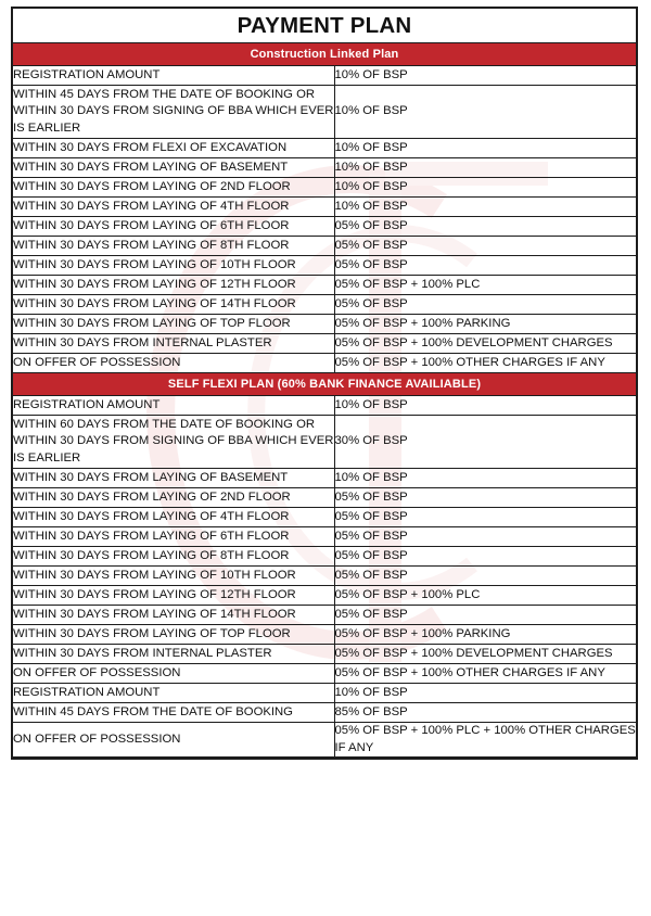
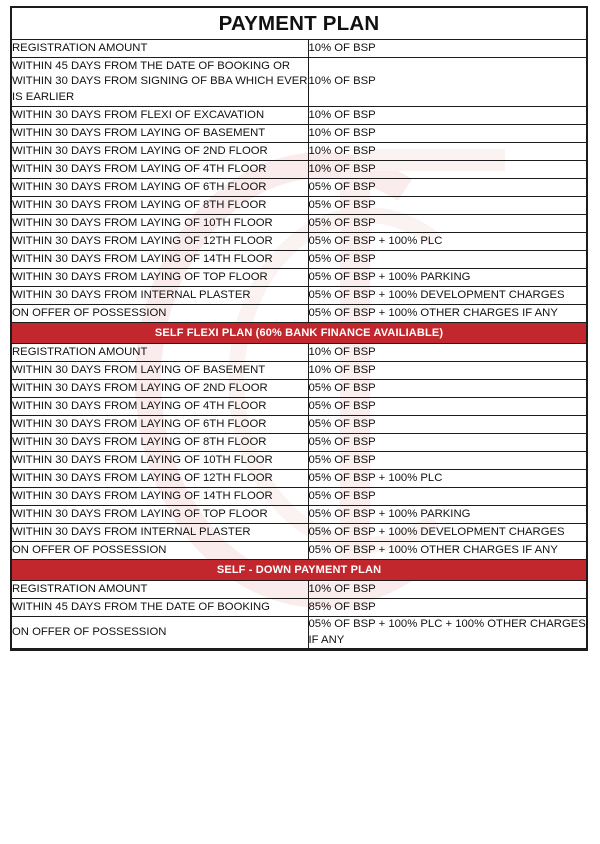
  PAYMENT PLAN
- Construction Linked Plan
  REGISTRATION AMOUNT	10% OF BSP
  WITHIN 45 DAYS FROM THE DATE OF BOOKING OR WITHIN 30 DAYS FROM SIGNING OF BBA WHICH EVER IS EARLIER	10% OF BSP
  WITHIN 30 DAYS FROM FLEXI OF EXCAVATION	10% OF BSP
  WITHIN 30 DAYS FROM LAYING OF BASEMENT	10% OF BSP
  WITHIN 30 DAYS FROM LAYING OF 2ND FLOOR	10% OF BSP
  WITHIN 30 DAYS FROM LAYING OF 4TH FLOOR	10% OF BSP
  WITHIN 30 DAYS FROM LAYING OF 6TH FLOOR	05% OF BSP
  WITHIN 30 DAYS FROM LAYING OF 8TH FLOOR	05% OF BSP
  WITHIN 30 DAYS FROM LAYING OF 10TH FLOOR	05% OF BSP
  WITHIN 30 DAYS FROM LAYING OF 12TH FLOOR	05% OF BSP + 100% PLC
  WITHIN 30 DAYS FROM LAYING OF 14TH FLOOR	05% OF BSP
  WITHIN 30 DAYS FROM LAYING OF TOP FLOOR	05% OF BSP + 100% PARKING
  WITHIN 30 DAYS FROM INTERNAL PLASTER	05% OF BSP + 100% DEVELOPMENT CHARGES
  ON OFFER OF POSSESSION	05% OF BSP + 100% OTHER CHARGES IF ANY
  SELF FLEXI PLAN (60% BANK FINANCE AVAILIABLE)
  REGISTRATION AMOUNT	10% OF BSP
- WITHIN 60 DAYS FROM THE DATE OF BOOKING OR WITHIN 30 DAYS FROM SIGNING OF BBA WHICH EVER IS EARLIER	30% OF BSP
  WITHIN 30 DAYS FROM LAYING OF BASEMENT	10% OF BSP
  WITHIN 30 DAYS FROM LAYING OF 2ND FLOOR	05% OF BSP
  WITHIN 30 DAYS FROM LAYING OF 4TH FLOOR	05% OF BSP
  WITHIN 30 DAYS FROM LAYING OF 6TH FLOOR	05% OF BSP
  WITHIN 30 DAYS FROM LAYING OF 8TH FLOOR	05% OF BSP
  WITHIN 30 DAYS FROM LAYING OF 10TH FLOOR	05% OF BSP
  WITHIN 30 DAYS FROM LAYING OF 12TH FLOOR	05% OF BSP + 100% PLC
  WITHIN 30 DAYS FROM LAYING OF 14TH FLOOR	05% OF BSP
  WITHIN 30 DAYS FROM LAYING OF TOP FLOOR	05% OF BSP + 100% PARKING
  WITHIN 30 DAYS FROM INTERNAL PLASTER	05% OF BSP + 100% DEVELOPMENT CHARGES
  ON OFFER OF POSSESSION	05% OF BSP + 100% OTHER CHARGES IF ANY
+ SELF - DOWN PAYMENT PLAN
  REGISTRATION AMOUNT	10% OF BSP
  WITHIN 45 DAYS FROM THE DATE OF BOOKING	85% OF BSP
  ON OFFER OF POSSESSION	05% OF BSP + 100% PLC + 100% OTHER CHARGES IF ANY
